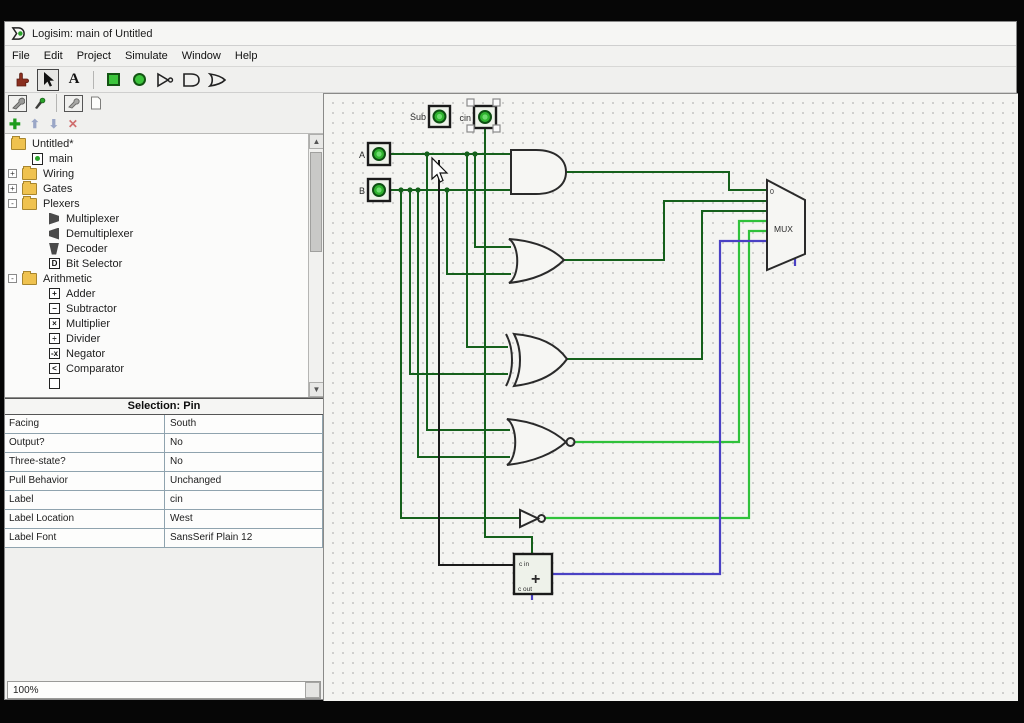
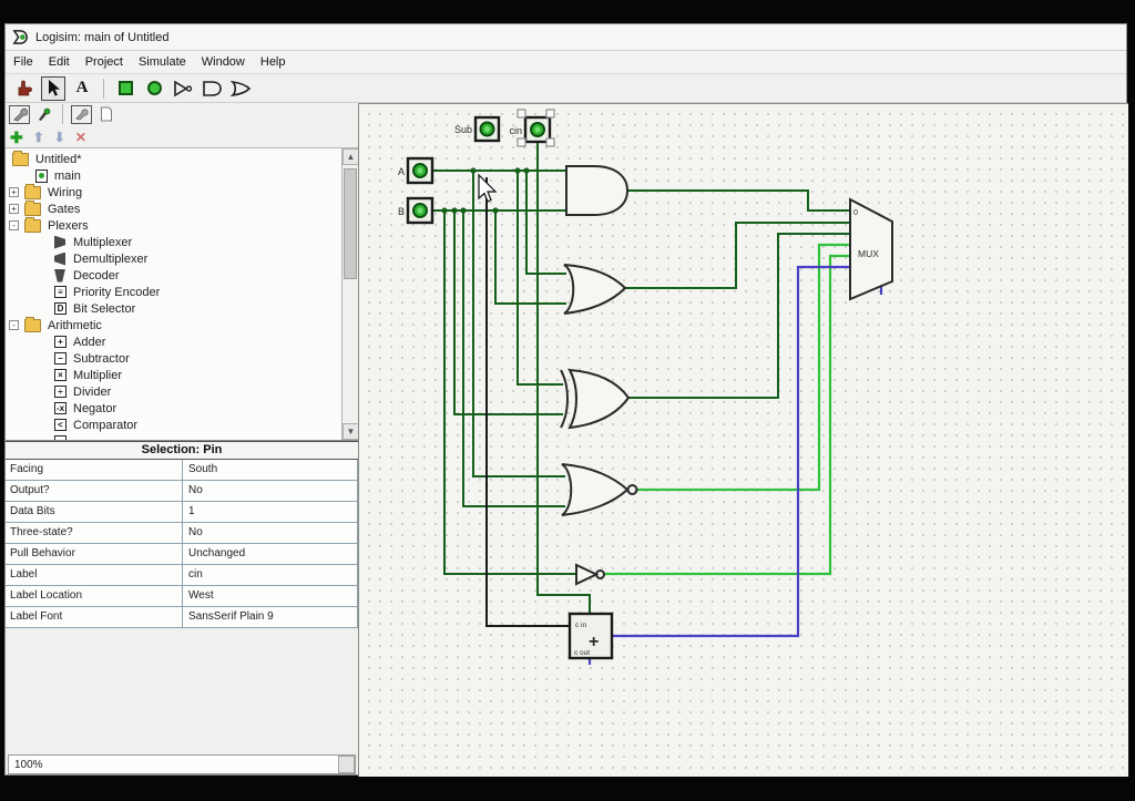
  Logisim: main of Untitled
  File
  Edit
  Project
  Simulate
  Window
  Help
  A
  ✚
  ⬆
  ⬇
  ✕
  Untitled*
  main
  +
  Wiring
  +
  Gates
  -
  Plexers
  Multiplexer
  Demultiplexer
  Decoder
+ ≡
+ Priority Encoder
  D
  Bit Selector
  -
  Arithmetic
  +
  Adder
  −
  Subtractor
  ×
  Multiplier
  ÷
  Divider
  -x
  Negator
  <
  Comparator
  ▲
  ▼
  Selection: Pin
  Facing
  South
  Output?
  No
+ Data Bits
+ 1
  Three-state?
  No
  Pull Behavior
  Unchanged
  Label
  cin
  Label Location
  West
  Label Font
- SansSerif Plain 12
+ SansSerif Plain 9
  100%
  Sub
  cin
  A
  B
  +
  MUX
